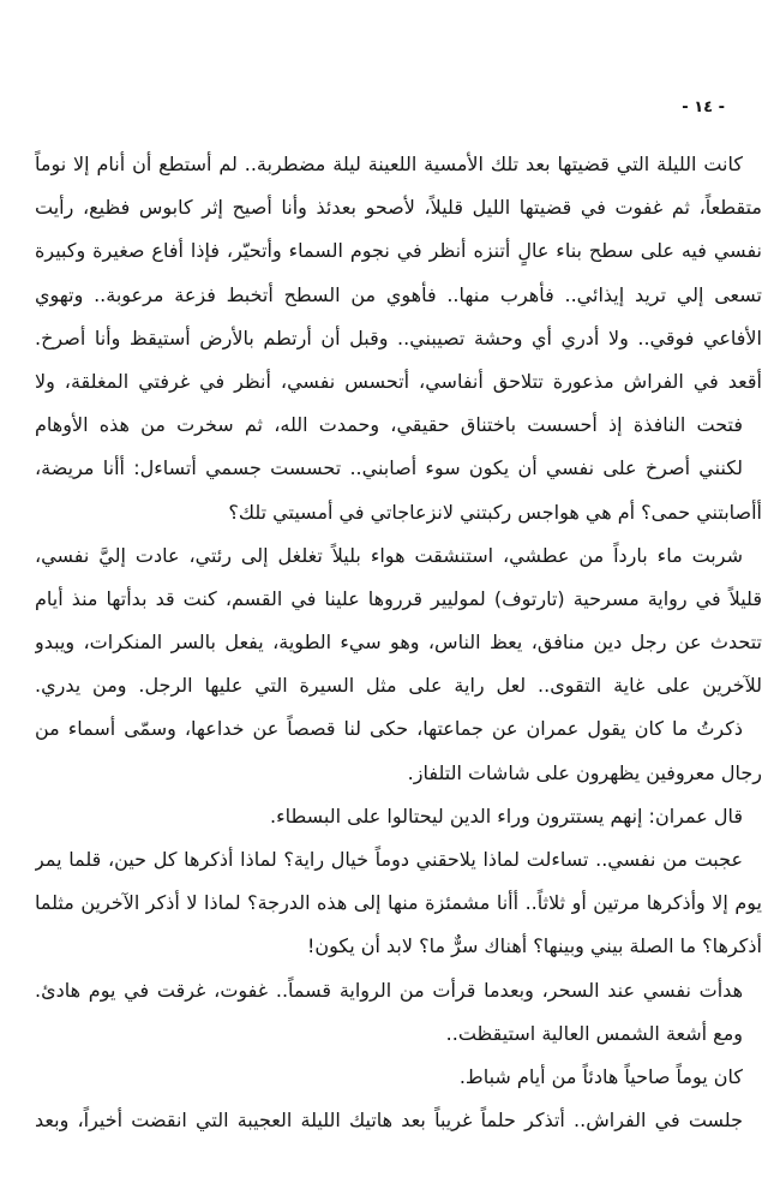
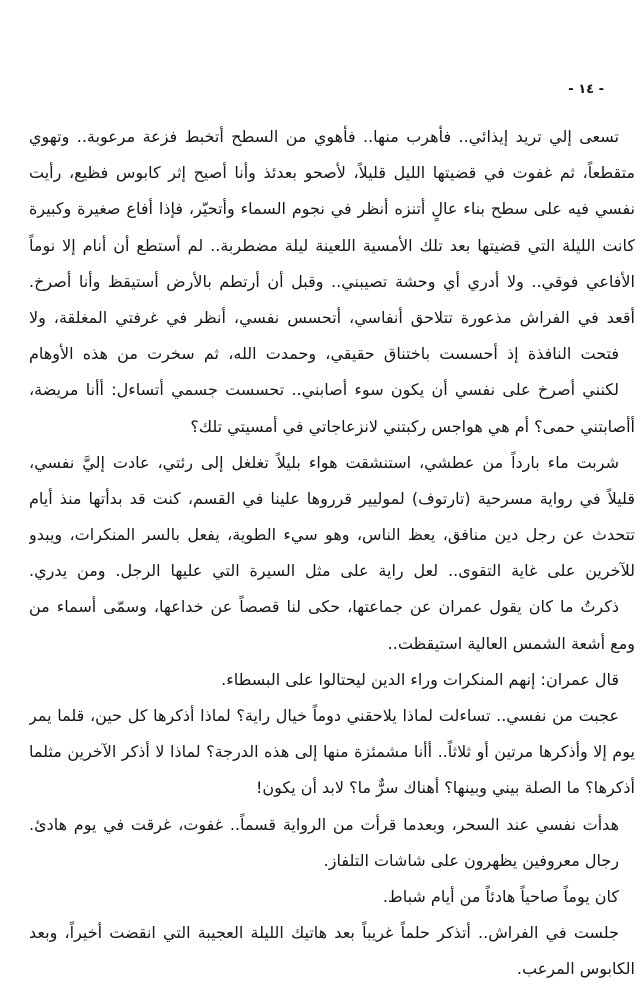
  - ١٤ -
- كانت الليلة التي قضيتها بعد تلك الأمسية اللعينة ليلة مضطربة.. لم أستطع أن أنام إلا نوماً
+ تسعى إلي تريد إيذائي.. فأهرب منها.. فأهوي من السطح أتخبط فزعة مرعوبة.. وتهوي
  متقطعاً، ثم غفوت في قضيتها الليل قليلاً، لأصحو بعدئذ وأنا أصيح إثر كابوس فظيع، رأيت
  نفسي فيه على سطح بناء عالٍ أتنزه أنظر في نجوم السماء وأتحيّر، فإذا أفاع صغيرة وكبيرة
- تسعى إلي تريد إيذائي.. فأهرب منها.. فأهوي من السطح أتخبط فزعة مرعوبة.. وتهوي
+ كانت الليلة التي قضيتها بعد تلك الأمسية اللعينة ليلة مضطربة.. لم أستطع أن أنام إلا نوماً
  الأفاعي فوقي.. ولا أدري أي وحشة تصيبني.. وقبل أن أرتطم بالأرض أستيقظ وأنا أصرخ.
  أقعد في الفراش مذعورة تتلاحق أنفاسي، أتحسس نفسي، أنظر في غرفتي المغلقة، ولا
  فتحت النافذة إذ أحسست باختناق حقيقي، وحمدت الله، ثم سخرت من هذه الأوهام
  لكنني أصرخ على نفسي أن يكون سوء أصابني.. تحسست جسمي أتساءل: أأنا مريضة،
  أأصابتني حمى؟ أم هي هواجس ركبتني لانزعاجاتي في أمسيتي تلك؟
  شربت ماء بارداً من عطشي، استنشقت هواء بليلاً تغلغل إلى رئتي، عادت إليَّ نفسي،
  قليلاً في رواية مسرحية (تارتوف) لموليير قرروها علينا في القسم، كنت قد بدأتها منذ أيام
  تتحدث عن رجل دين منافق، يعظ الناس، وهو سيء الطوية، يفعل بالسر المنكرات، ويبدو
  للآخرين على غاية التقوى.. لعل راية على مثل السيرة التي عليها الرجل. ومن يدري.
  ذكرتُ ما كان يقول عمران عن جماعتها، حكى لنا قصصاً عن خداعها، وسمّى أسماء من
- رجال معروفين يظهرون على شاشات التلفاز.
+ ومع أشعة الشمس العالية استيقظت..
- قال عمران: إنهم يستترون وراء الدين ليحتالوا على البسطاء.
+ قال عمران: إنهم المنكرات وراء الدين ليحتالوا على البسطاء.
  عجبت من نفسي.. تساءلت لماذا يلاحقني دوماً خيال راية؟ لماذا أذكرها كل حين، قلما يمر
  يوم إلا وأذكرها مرتين أو ثلاثاً.. أأنا مشمئزة منها إلى هذه الدرجة؟ لماذا لا أذكر الآخرين مثلما
  أذكرها؟ ما الصلة بيني وبينها؟ أهناك سرٌّ ما؟ لابد أن يكون!
  هدأت نفسي عند السحر، وبعدما قرأت من الرواية قسماً.. غفوت، غرقت في يوم هادئ.
- ومع أشعة الشمس العالية استيقظت..
+ رجال معروفين يظهرون على شاشات التلفاز.
  كان يوماً صاحياً هادئاً من أيام شباط.
  جلست في الفراش.. أتذكر حلماً غريباً بعد هاتيك الليلة العجيبة التي انقضت أخيراً، وبعد
+ الكابوس المرعب.
